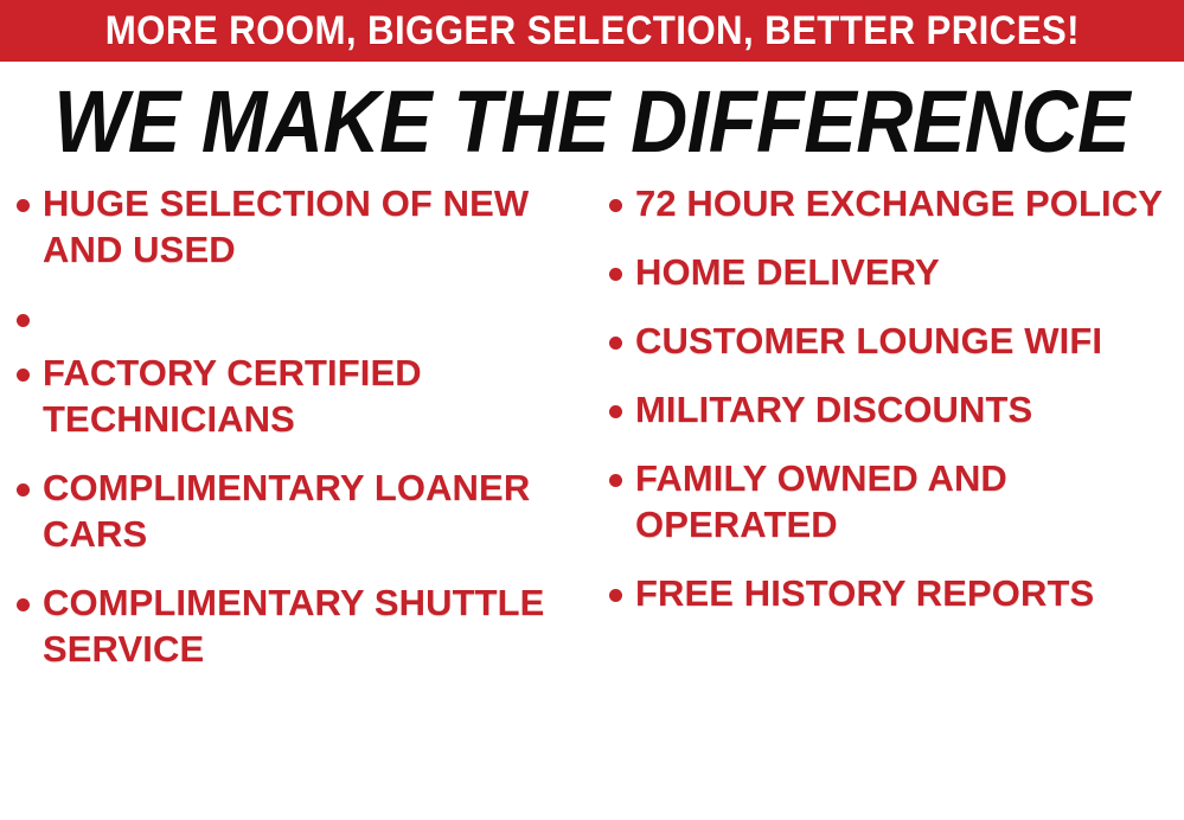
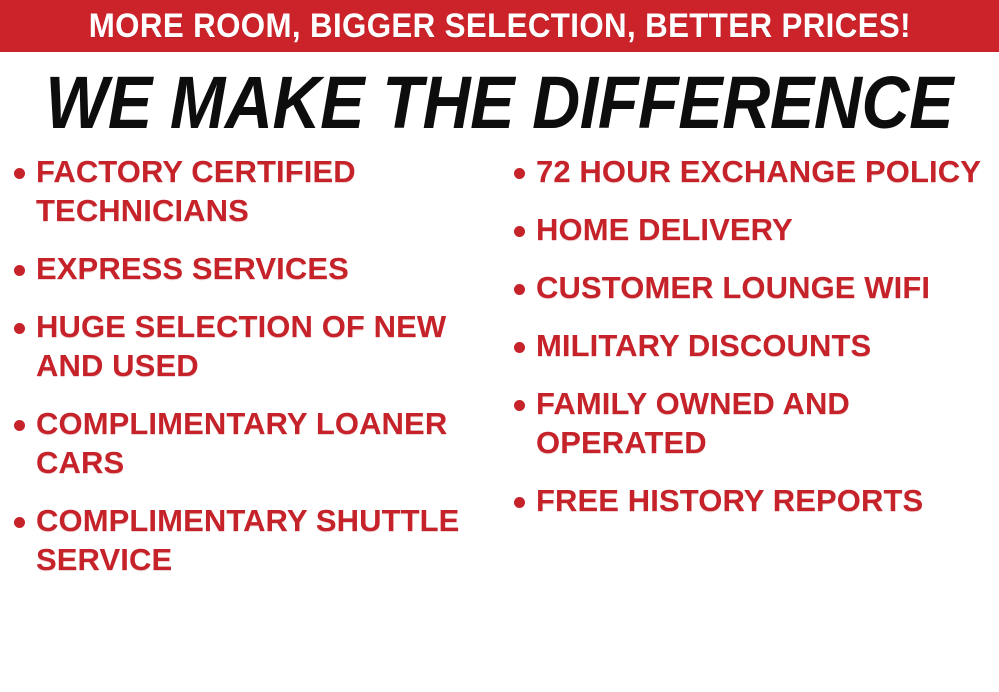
  MORE ROOM, BIGGER SELECTION, BETTER PRICES!
  WE MAKE THE DIFFERENCE
- HUGE SELECTION OF NEW AND USED
+ FACTORY CERTIFIED TECHNICIANS
+ EXPRESS SERVICES
- FACTORY CERTIFIED TECHNICIANS
+ HUGE SELECTION OF NEW AND USED
  COMPLIMENTARY LOANER CARS
  COMPLIMENTARY SHUTTLE SERVICE
  72 HOUR EXCHANGE POLICY
  HOME DELIVERY
  CUSTOMER LOUNGE WIFI
  MILITARY DISCOUNTS
  FAMILY OWNED AND OPERATED
  FREE HISTORY REPORTS
